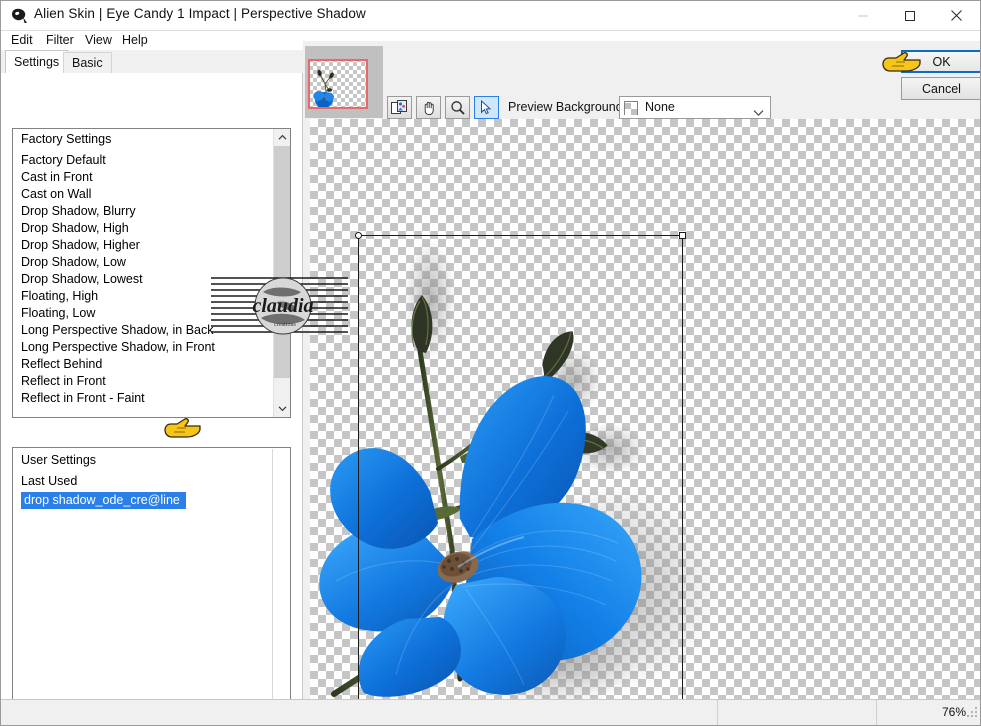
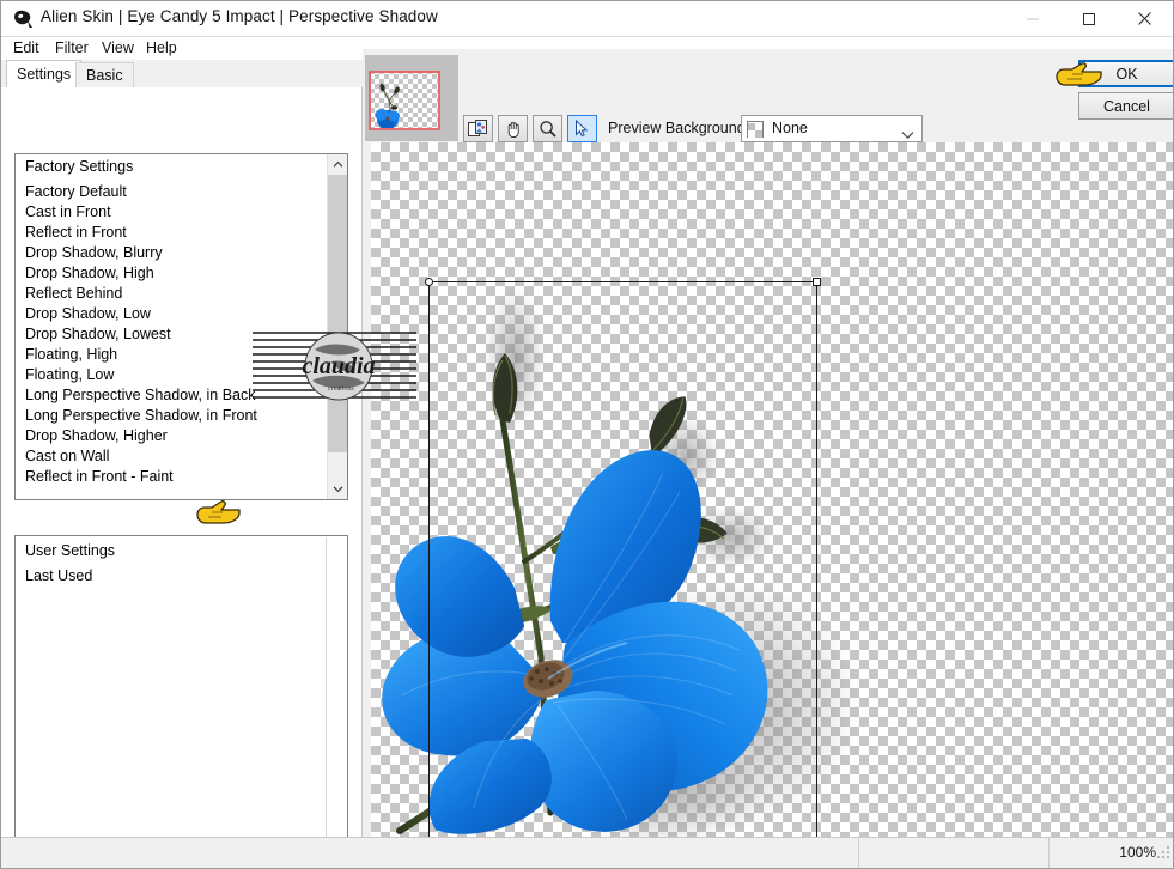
- Alien Skin | Eye Candy 1 Impact | Perspective Shadow
+ Alien Skin | Eye Candy 5 Impact | Perspective Shadow
  Edit
  Filter
  View
  Help
  Settings
  Basic
  Factory Settings
  Factory Default
  Cast in Front
- Cast on Wall
+ Reflect in Front
  Drop Shadow, Blurry
  Drop Shadow, High
- Drop Shadow, Higher
+ Reflect Behind
  Drop Shadow, Low
  Drop Shadow, Lowest
  Floating, High
  Floating, Low
  Long Perspective Shadow, in Back
  Long Perspective Shadow, in Front
- Reflect Behind
+ Drop Shadow, Higher
- Reflect in Front
+ Cast on Wall
  Reflect in Front - Faint
  User Settings
  Last Used
- drop shadow_ode_cre@line
  Preview Backgroun
  None
  OK
  Cancel
  claudia
- 76%
+ 100%
